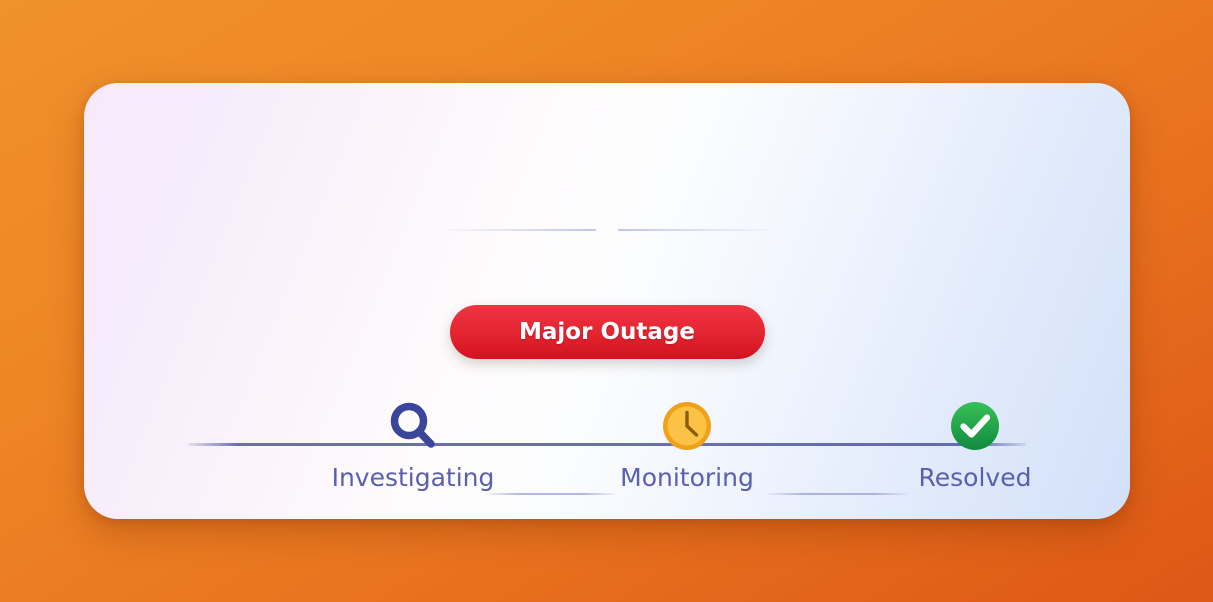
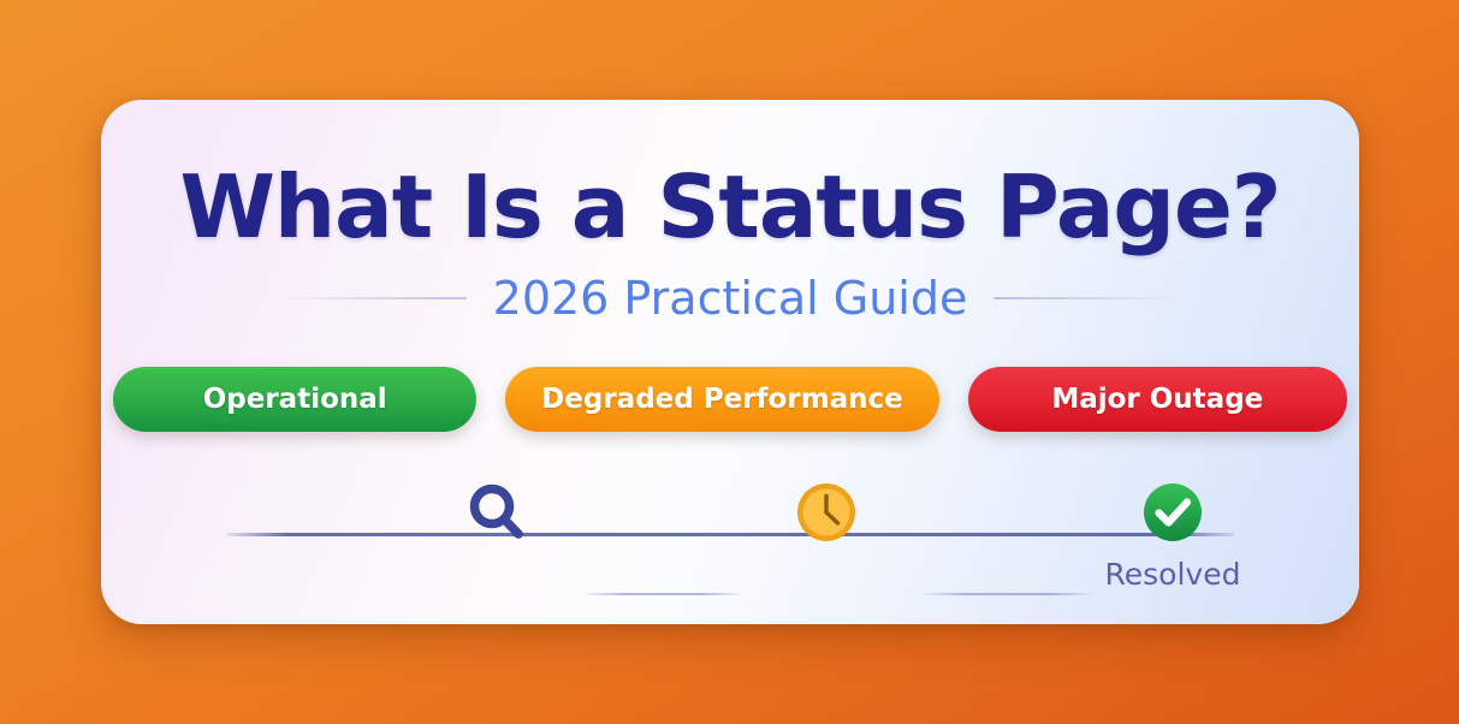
+ What Is a Status Page?
+ 2026 Practical Guide
+ Operational
+ Degraded Performance
  Major Outage
- Investigating
- Monitoring
  Resolved
